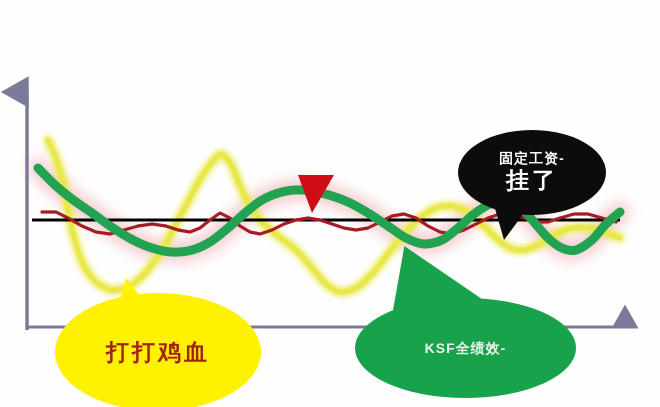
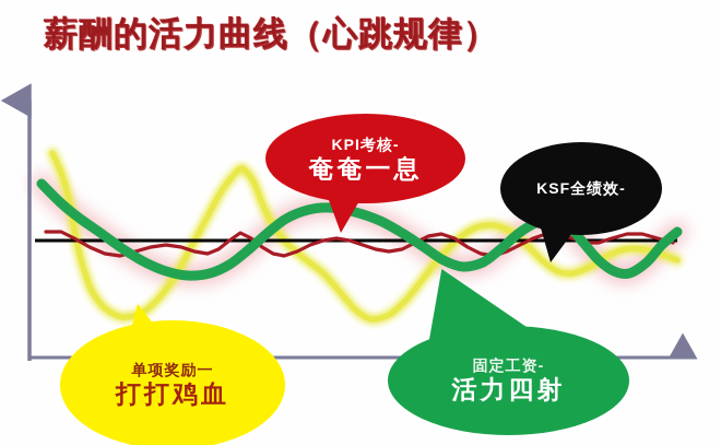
+ 薪酬的活力曲线（心跳规律）
+ KPI考核-
+ 奄奄一息
- 固定工资-
+ KSF全绩效-
- 挂了
- KSF全绩效-
+ 固定工资-
+ 活力四射
+ 单项奖励一
  打打鸡血
